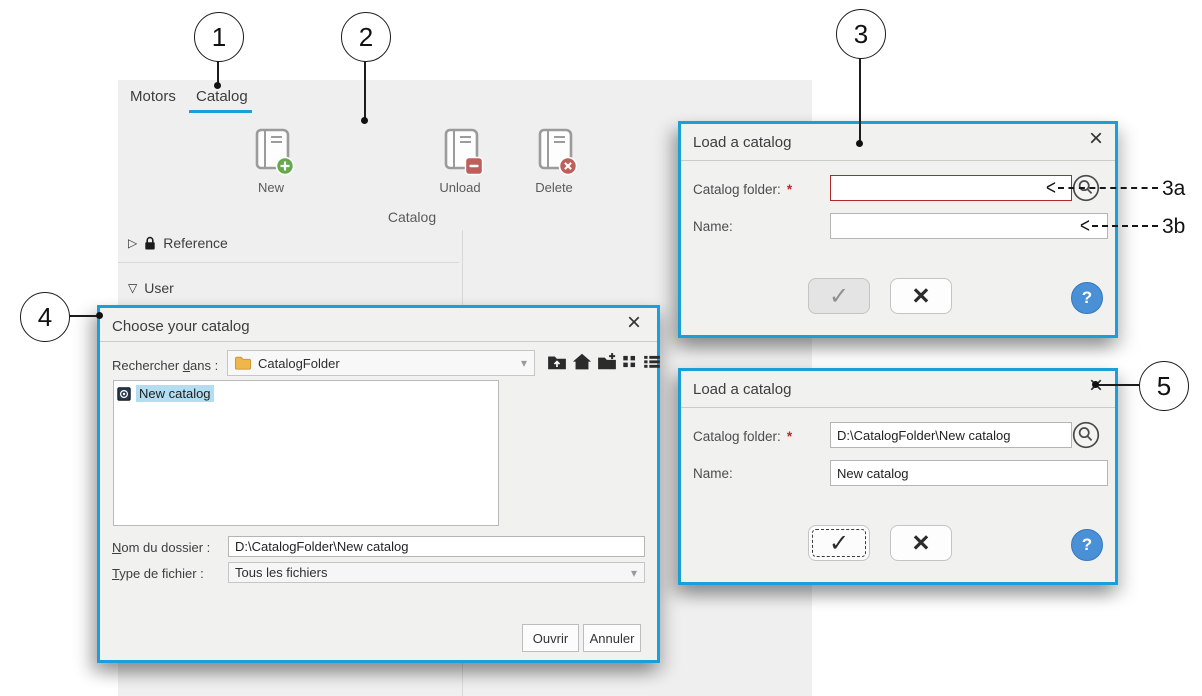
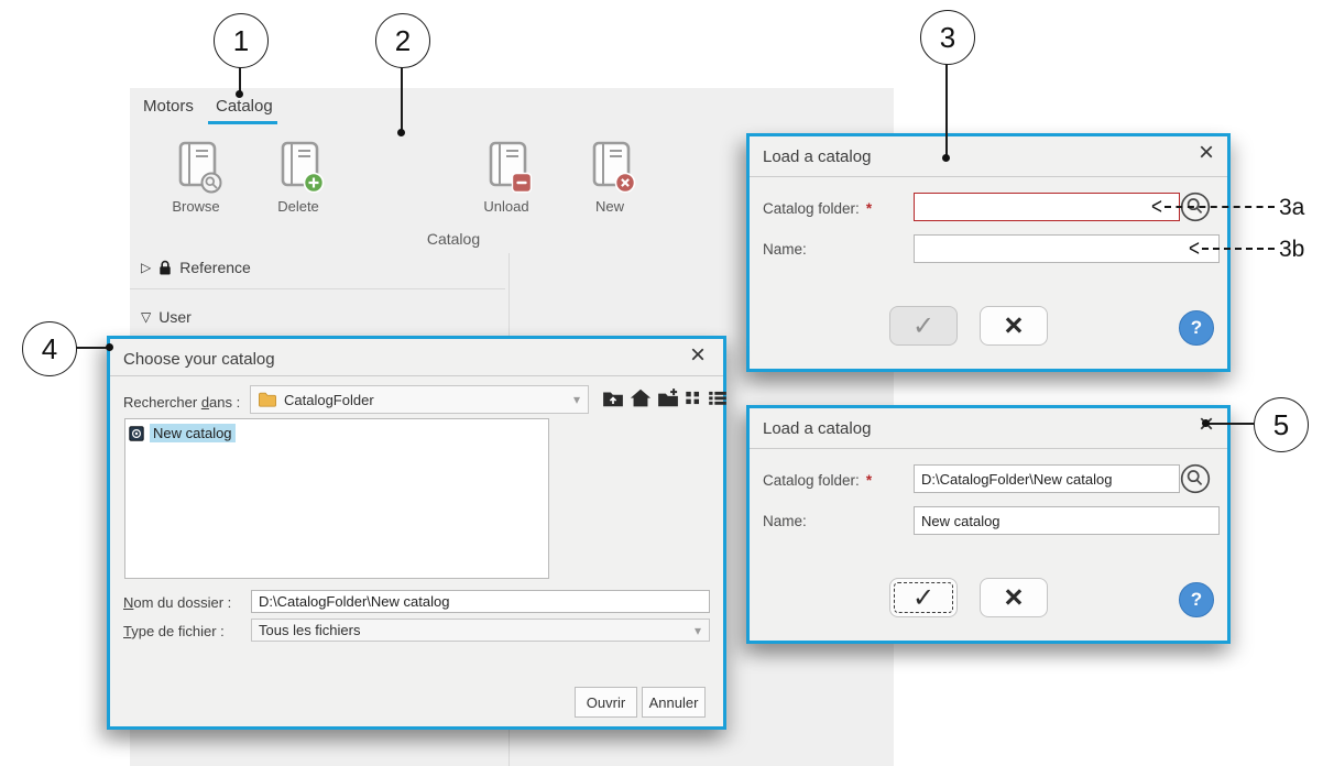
  Motors
  Catalog
+ Browse
- New
+ Delete
  Unload
- Delete
+ New
  Catalog
  ▷
  Reference
  ▽
  User
  Load a catalog
  ×
  Catalog folder: *
  Name:
  ✓
  ×
  ?
  Load a catalog
  Catalog folder: *
  D:\CatalogFolder\New catalog
  Name:
  New catalog
  ✓
  ×
  ?
  Choose your catalog
  ×
  Rechercher dans :
  CatalogFolder
  ▾
  New catalog
  Nom du dossier :
  D:\CatalogFolder\New catalog
  Type de fichier :
  Tous les fichiers
  ▾
  Ouvrir
  Annuler
  1
  2
  3
  4
  5
  3a
  <
  3b
  <
